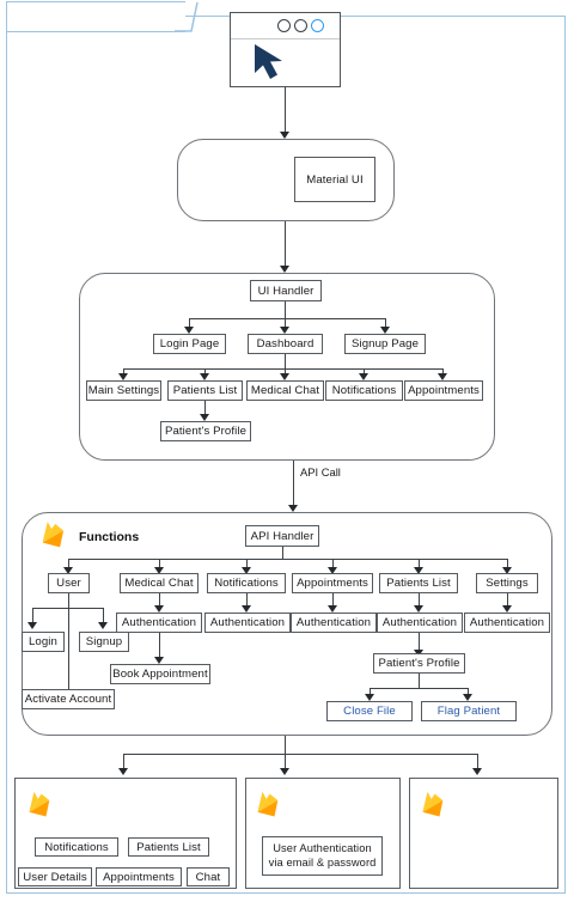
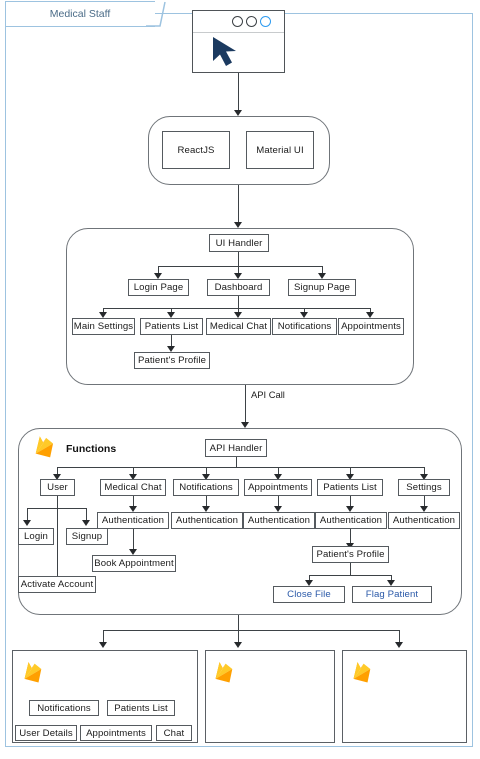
+ Medical Staff
+ ReactJS
  Material UI
  UI Handler
  Login Page
  Dashboard
  Signup Page
  Main Settings
  Patients List
  Medical Chat
  Notifications
  Appointments
  Patient's Profile
  API Call
  Functions
  API Handler
  User
  Medical Chat
  Notifications
  Appointments
  Patients List
  Settings
  Authentication
  Authentication
  Authentication
  Authentication
  Authentication
  Login
  Signup
  Activate Account
  Book Appointment
  Patient's Profile
  Close File
  Flag Patient
  Notifications
  Patients List
  User Details
  Appointments
  Chat
- User Authentication
- via email & password
